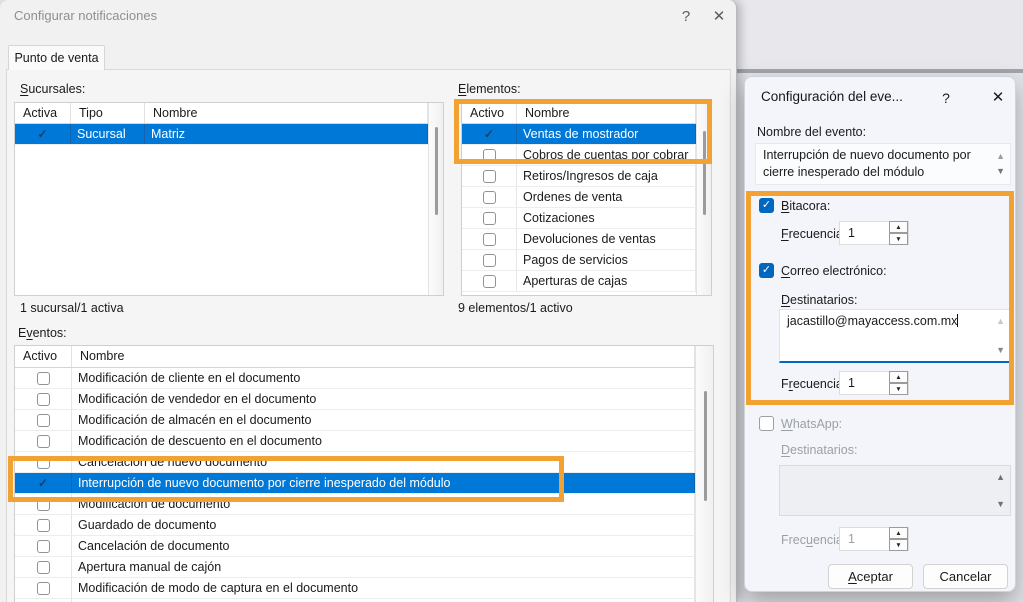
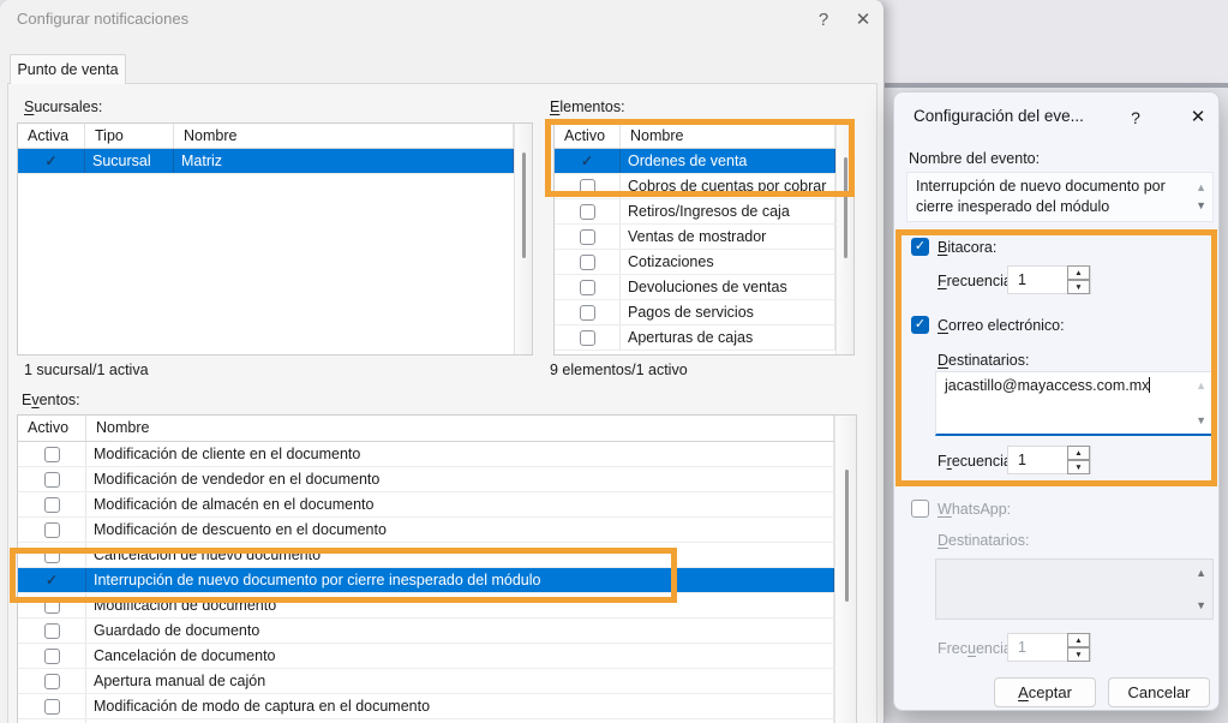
  Configurar notificaciones
  ?
  ✕
  Punto de venta
  Sucursales:
  Activa
  Tipo
  Nombre
  ✓
  Sucursal
  Matriz
  1 sucursal/1 activa
  Elementos:
  Activo
  Nombre
  ✓
- Ventas de mostrador
+ Ordenes de venta
  Cobros de cuentas por cobrar
  Retiros/Ingresos de caja
- Ordenes de venta
+ Ventas de mostrador
  Cotizaciones
  Devoluciones de ventas
  Pagos de servicios
  Aperturas de cajas
  9 elementos/1 activo
  Eventos:
  Activo
  Nombre
  Modificación de cliente en el documento
  Modificación de vendedor en el documento
  Modificación de almacén en el documento
  Modificación de descuento en el documento
  Cancelación de nuevo documento
  ✓
  Interrupción de nuevo documento por cierre inesperado del módulo
  Modificación de documento
  Guardado de documento
  Cancelación de documento
  Apertura manual de cajón
  Modificación de modo de captura en el documento
  Configuración del eve...
  ?
  ✕
  Nombre del evento:
  Interrupción de nuevo documento por cierre inesperado del módulo
  ▲
  ▼
  ✓
  Bitacora:
  Frecuenci
  1
  ✓
  Correo electrónico:
  Destinatarios:
  jacastillo@mayaccess.com.mx
  ▲
  ▼
  Frecuenci
  1
  WhatsApp:
  Destinatarios:
  ▲
  ▼
  Frecuenci
  1
  Aceptar
  Cancelar
